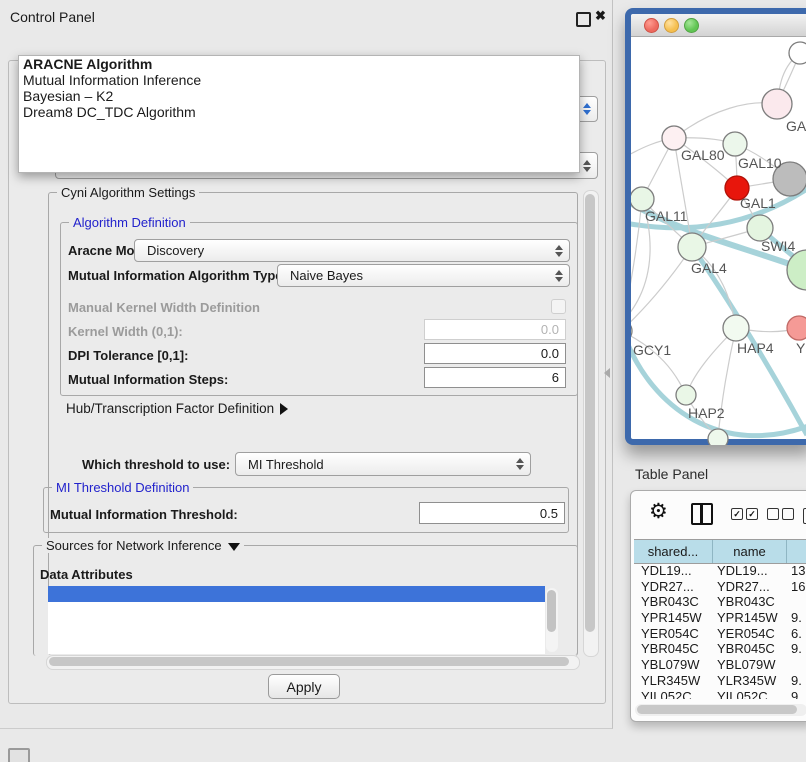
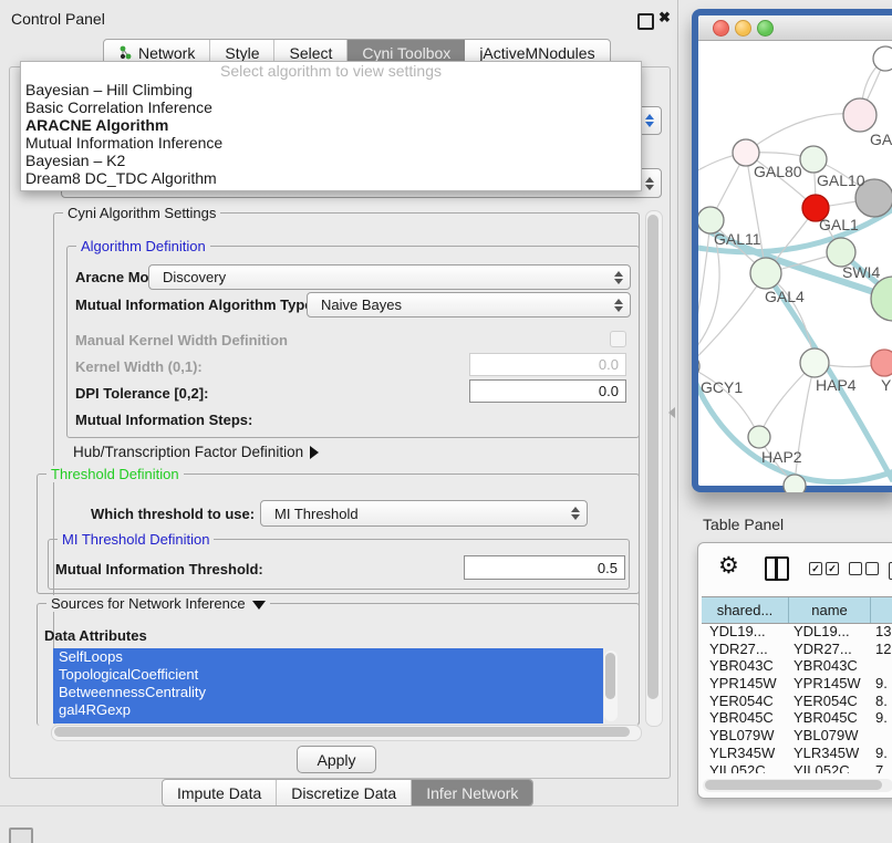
  Control Panel
  ✖
+ Network
+ Style
+ Select
+ Cyni Toolbox
+ jActiveMNodules
+ Select algorithm to view settings
+ Bayesian – Hill Climbing
+ Basic Correlation Inference
  ARACNE Algorithm
  Mutual Information Inference
  Bayesian – K2
  Dream8 DC_TDC Algorithm
  Cyni Algorithm Settings
  Algorithm Definition
  Aracne Mo
  Discovery
  Mutual Information Algorithm Typ
  Naive Bayes
  Manual Kernel Width Definition
  Kernel Width (0,1):
  0.0
- DPI Tolerance [0,1]:
+ DPI Tolerance [0,2]:
  0.0
  Mutual Information Steps:
- 6
  Hub/Transcription Factor Definition
+ Threshold Definition
  Which threshold to use:
  MI Threshold
  MI Threshold Definition
  Mutual Information Threshold:
  0.5
  Sources for Network Inference
  Data Attributes
+ SelfLoops
+ TopologicalCoefficient
+ BetweennessCentrality
+ gal4RGexp
  Apply
+ Impute Data
+ Discretize Data
+ Infer Network
  GAL80
  GAL10
  GAL1
  GAL11
  SWI4
  GAL4
  GCY1
  HAP4
  Y
  HAP2
  Table Panel
  ⚙
  ✓
  ✓
  shared...
  name
  YDL19...
  YDL19...
  13
  YDR27...
  YDR27...
- 16
+ 12
  YBR043C
  YBR043C
  YPR145W
  YPR145W
  9.
  YER054C
  YER054C
- 6.
+ 8.
  YBR045C
  YBR045C
  9.
  YBL079W
  YBL079W
  YLR345W
  YLR345W
  9.
  YIL052C
  YIL052C
- 9
+ 7
